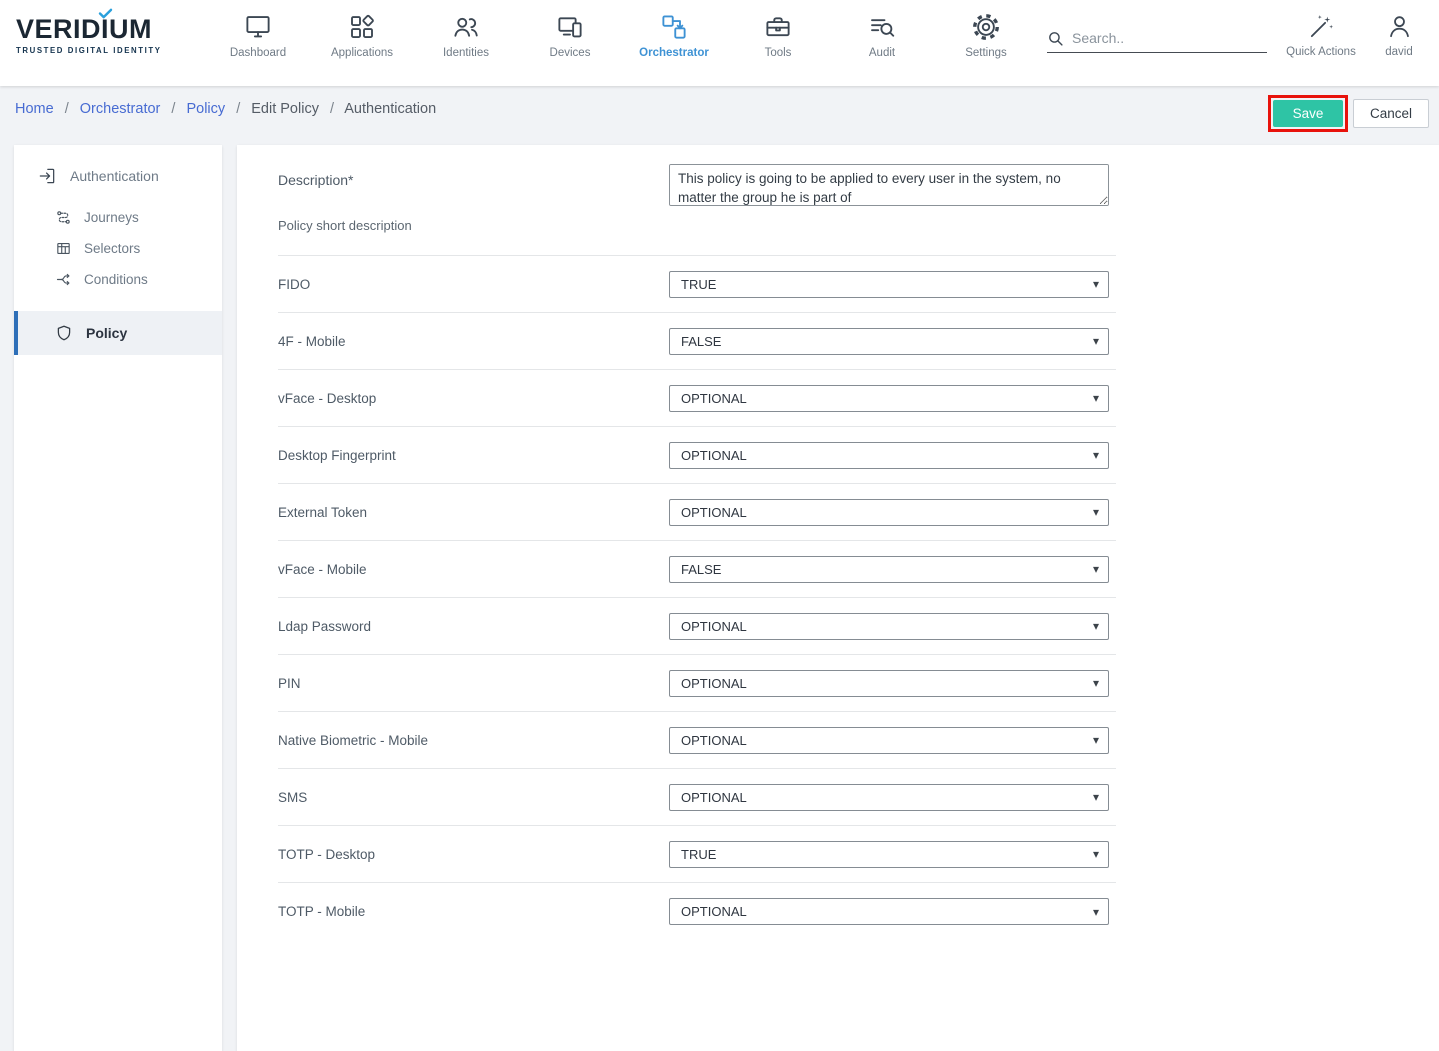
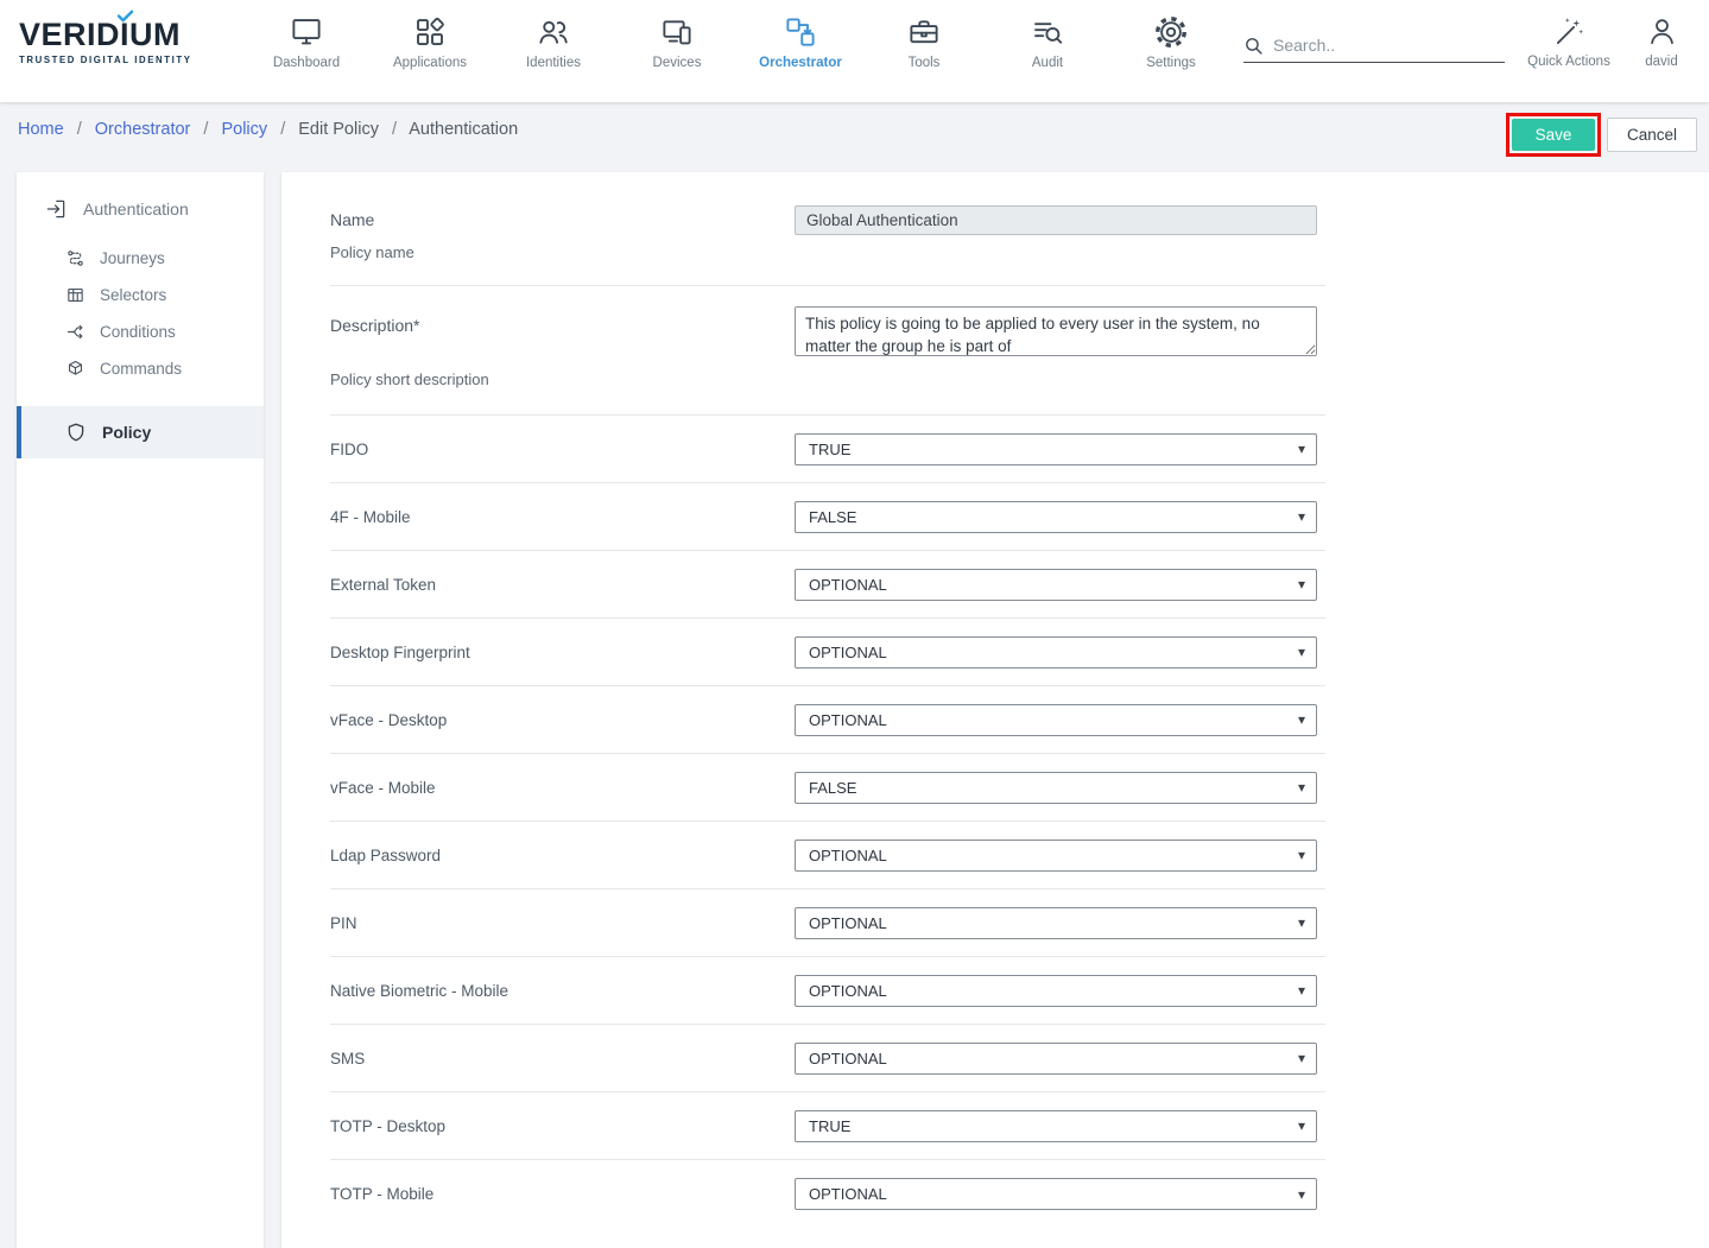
  VERID
  I
  UM
  TRUSTED DIGITAL IDENTITY
  Dashboard
  Applications
  Identities
  Devices
  Orchestrator
  Tools
  Audit
  Settings
  Search..
  Quick Actions
  david
  Home / Orchestrator / Policy / Edit Policy / Authentication
  Save
  Cancel
  Authentication
  Journeys
  Selectors
  Conditions
+ Commands
  Policy
+ Name
+ Policy name
+ Global Authentication
  Description*
  Policy short description
  FIDO
  TRUE
  ▾
  4F - Mobile
  FALSE
  ▾
- vFace - Desktop
+ External Token
  OPTIONAL
  ▾
  Desktop Fingerprint
  OPTIONAL
  ▾
- External Token
+ vFace - Desktop
  OPTIONAL
  ▾
  vFace - Mobile
  FALSE
  ▾
  Ldap Password
  OPTIONAL
  ▾
  PIN
  OPTIONAL
  ▾
  Native Biometric - Mobile
  OPTIONAL
  ▾
  SMS
  OPTIONAL
  ▾
  TOTP - Desktop
  TRUE
  ▾
  TOTP - Mobile
  OPTIONAL
  ▾
